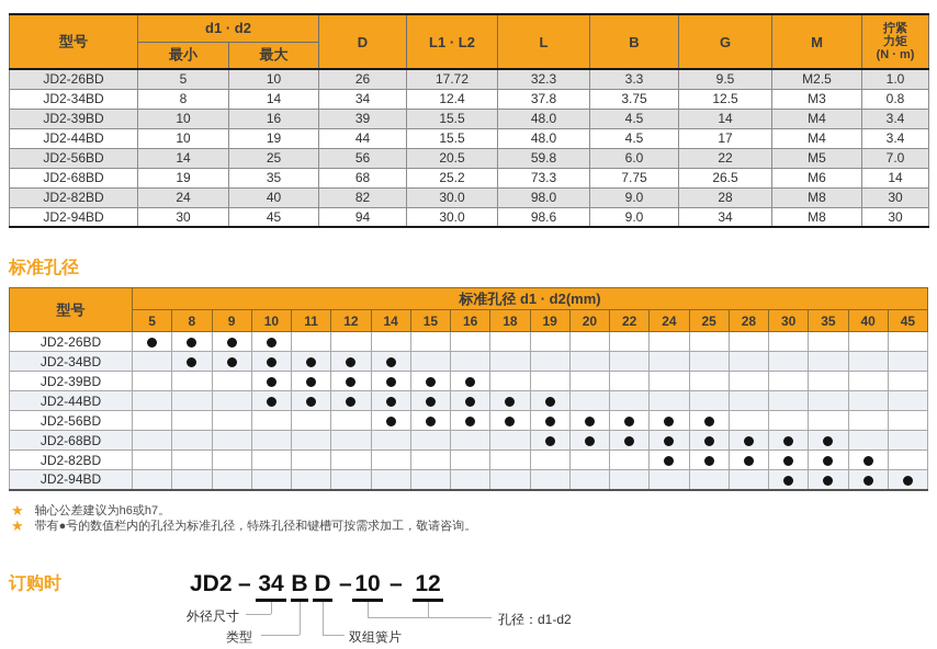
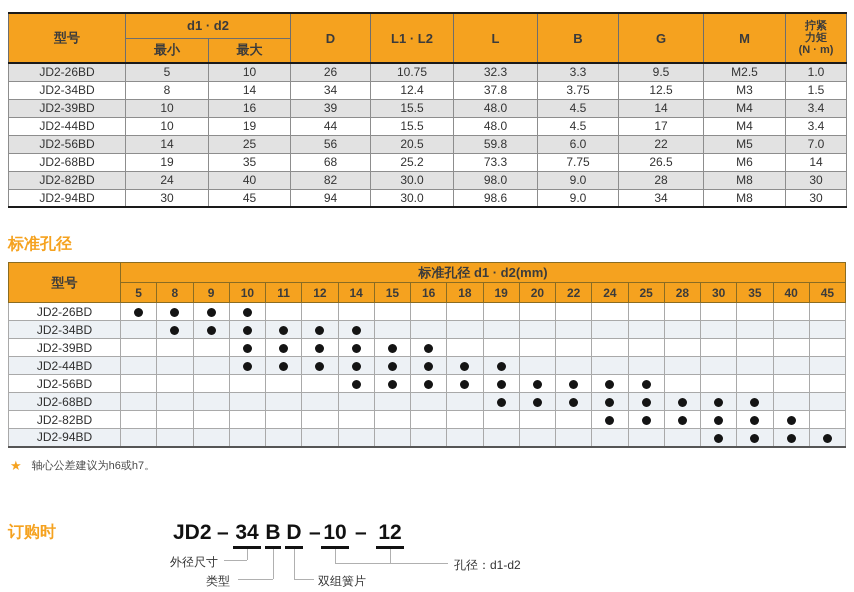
  型号	d1 · d2	D	L1 · L2	L	B	G	M	拧紧 力矩 (N · m)
  最小	最大
- JD2-26BD	5	10	26	17.72	32.3	3.3	9.5	M2.5	1.0
+ JD2-26BD	5	10	26	10.75	32.3	3.3	9.5	M2.5	1.0
- JD2-34BD	8	14	34	12.4	37.8	3.75	12.5	M3	0.8
+ JD2-34BD	8	14	34	12.4	37.8	3.75	12.5	M3	1.5
  JD2-39BD	10	16	39	15.5	48.0	4.5	14	M4	3.4
  JD2-44BD	10	19	44	15.5	48.0	4.5	17	M4	3.4
  JD2-56BD	14	25	56	20.5	59.8	6.0	22	M5	7.0
  JD2-68BD	19	35	68	25.2	73.3	7.75	26.5	M6	14
  JD2-82BD	24	40	82	30.0	98.0	9.0	28	M8	30
  JD2-94BD	30	45	94	30.0	98.6	9.0	34	M8	30
  标准孔径
  型号	标准孔径 d1 · d2(mm)
  5	8	9	10	11	12	14	15	16	18	19	20	22	24	25	28	30	35	40	45
  JD2-26BD
  JD2-34BD
  JD2-39BD
  JD2-44BD
  JD2-56BD
  JD2-68BD
  JD2-82BD
  JD2-94BD
  ★ 轴心公差建议为h6或h7。
- ★ 带有●号的数值栏内的孔径为标准孔径，特殊孔径和键槽可按需求加工，敬请咨询。
  订购时
  JD2
  –
  34
  B
  D
  –
  10
  –
  12
  外径尺寸
  类型
  双组簧片
  孔径：d1-d2
